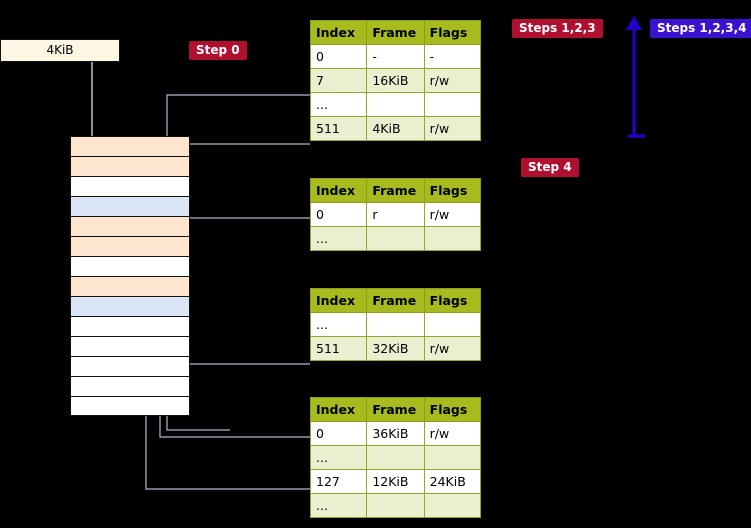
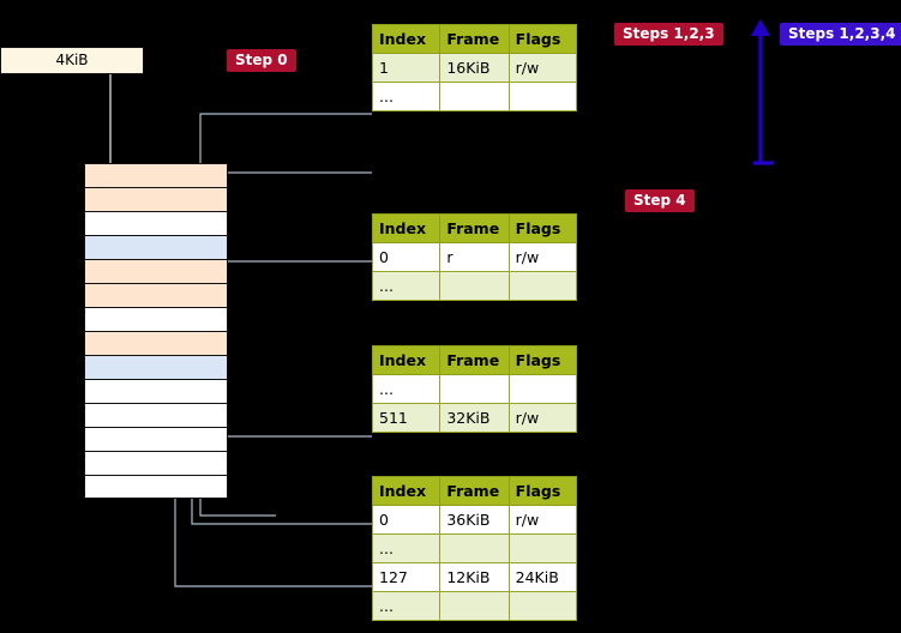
  4KiB
  Step 0
  Steps 1,2,3
  Steps 1,2,3,4
  Step 4
  Index	Frame	Flags
- 0	-	-
- 7	16KiB	r/w
+ 1	16KiB	r/w
  ...
- 511	4KiB	r/w
  Index	Frame	Flags
  0	r	r/w
  ...
  Index	Frame	Flags
  ...
  511	32KiB	r/w
  Index	Frame	Flags
  0	36KiB	r/w
  ...
  127	12KiB	24KiB
  ...
